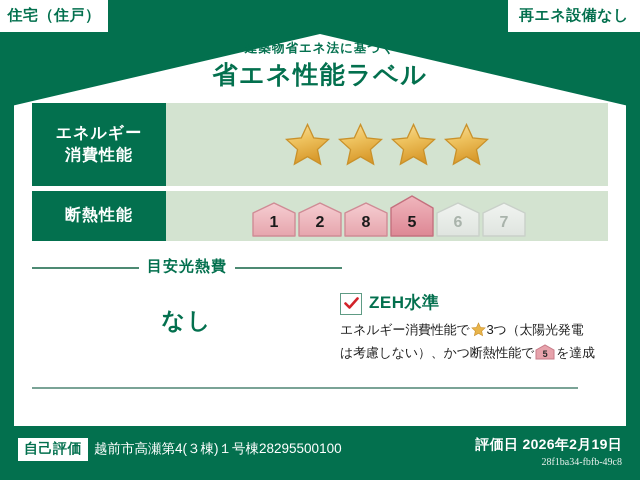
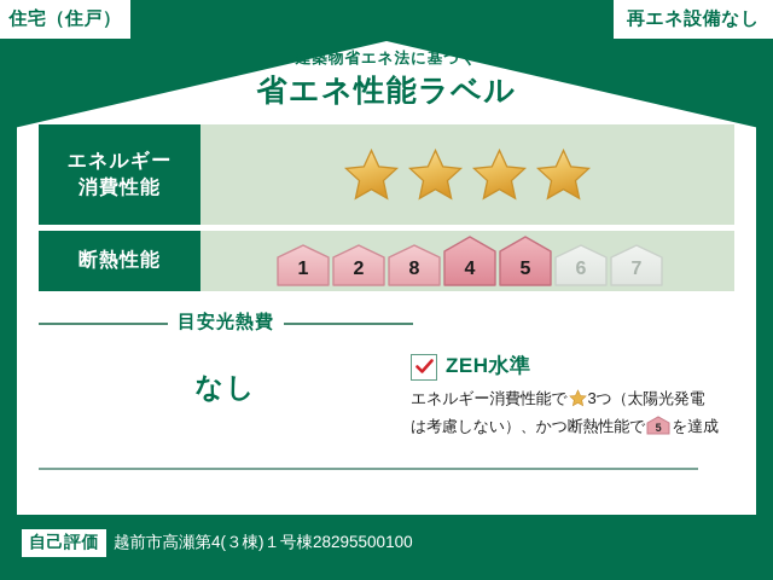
  住宅（住戸）
  再エネ設備なし
  建築物省エネ法に基づく
  省エネ性能ラベル
  エネルギー
  消費性能
  断熱性能
  1
  2
  8
+ 4
  5
  6
  7
  目安光熱費
  なし
  ZEH水準
  エネルギー消費性能で 3つ（太陽光発電
  は考慮しない）、かつ断熱性能で
  5
  を達成
  自己評価
  越前市高瀬第4(３棟)１号棟28295500100
- 評価日 2026年2月19日
- 28f1ba34-fbfb-49c8
